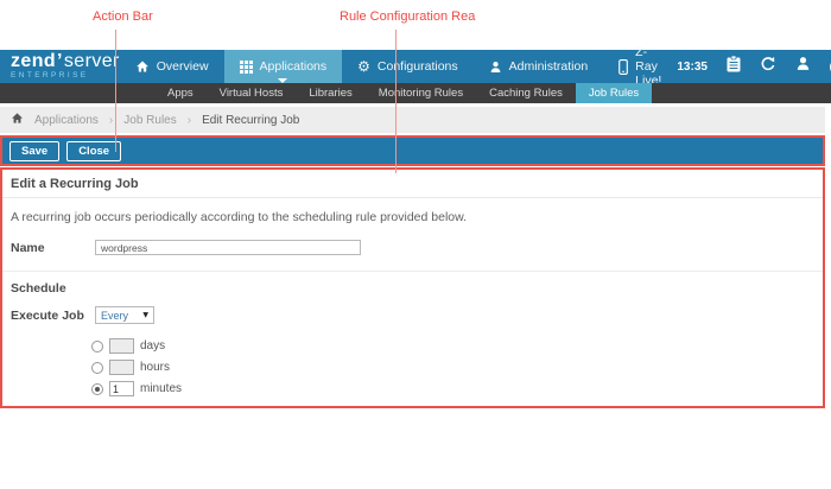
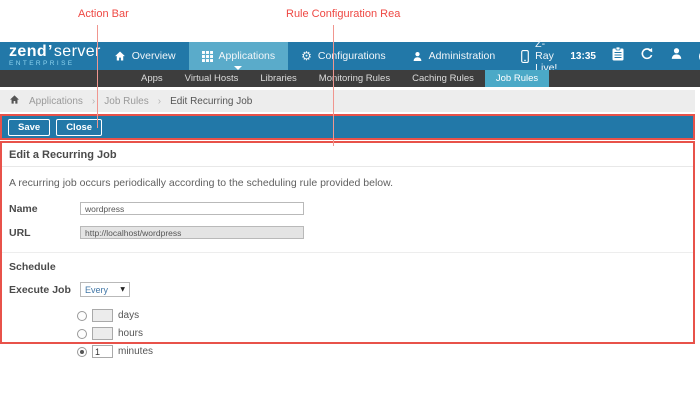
  Action Bar
  Rule Configuration Rea
  zend’serve
  Overview
  Applications
  ⚙
  Configurations
  Administration
  Z-Ray Live!
  13:35
  Apps
  Virtual Hosts
  Libraries
  Monitoring Rules
  Caching Rules
  Job Rules
  Applications
  ›
  Job Rules
  ›
  Edit Recurring Job
  Save
  Close
  Edit a Recurring Job
  A recurring job occurs periodically according to the scheduling rule provided below.
  Name
  wordpress
+ URL
+ http://localhost/wordpress
  Schedule
  Execute Job
  Every
  days
  hours
  1
  minutes
